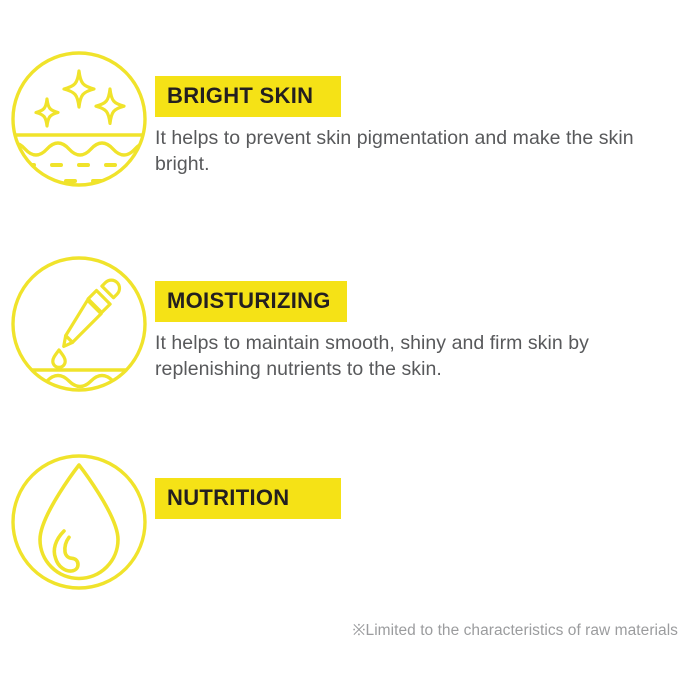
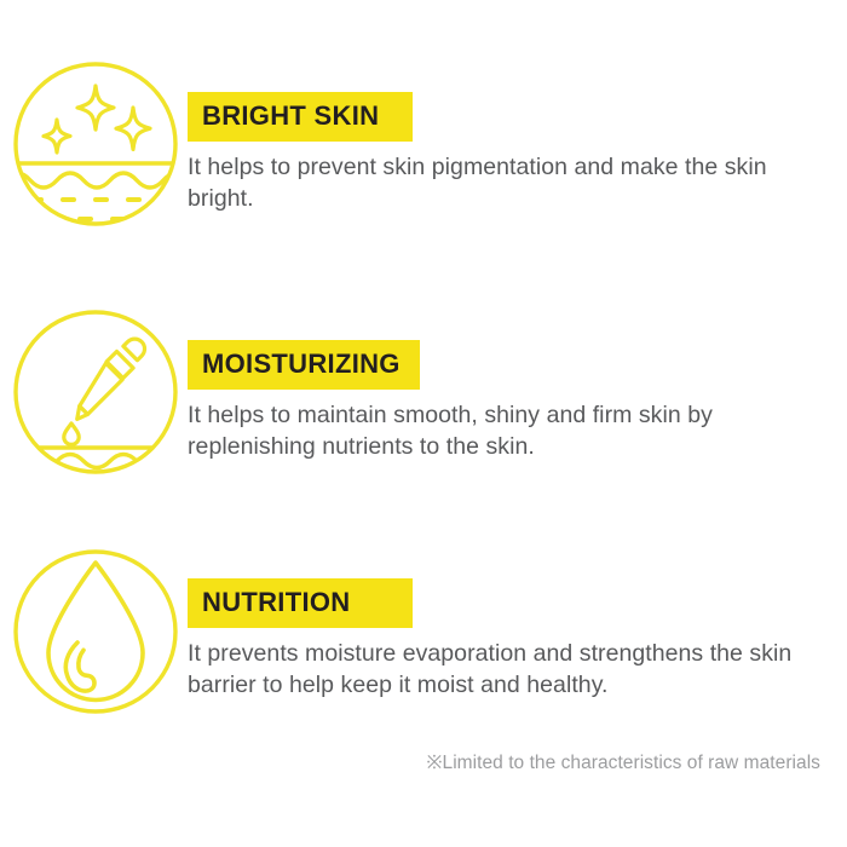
  BRIGHT SKIN
  It helps to prevent skin pigmentation and make the skin bright.
  MOISTURIZING
  It helps to maintain smooth, shiny and firm skin by replenishing nutrients to the skin.
  NUTRITION
+ It prevents moisture evaporation and strengthens the skin barrier to help keep it moist and healthy.
  ※Limited to the characteristics of raw materials
